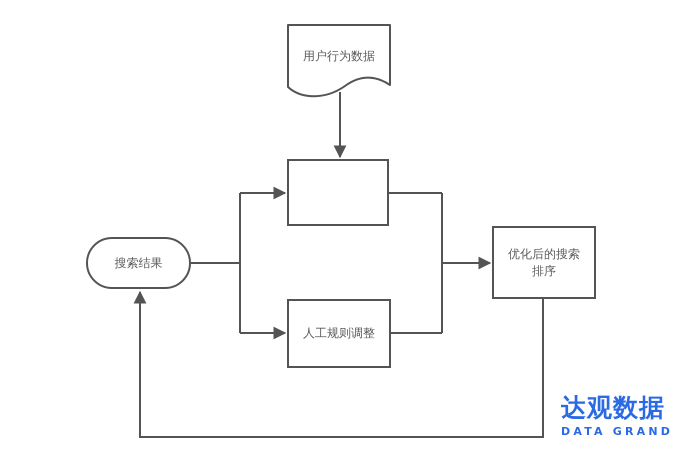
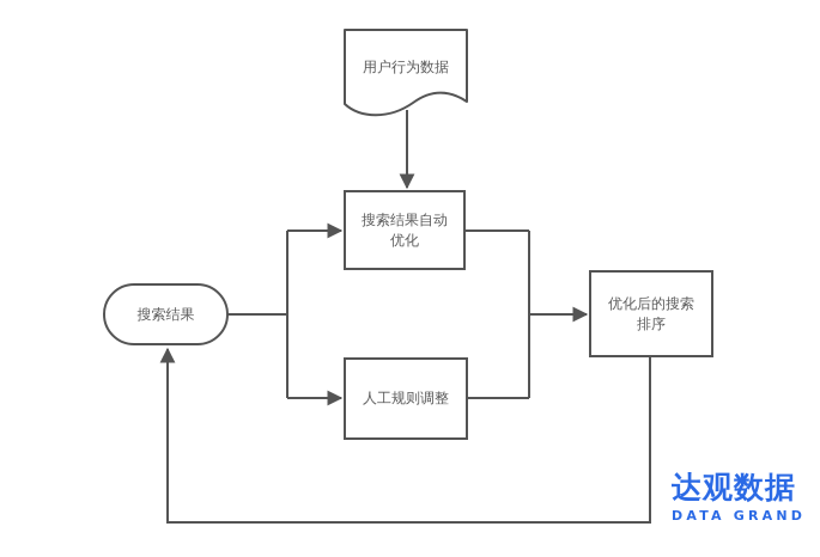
  用户行为数据
+ 搜索结果自动优化
  搜索结果
  人工规则调整
  优化后的搜索排序
  达观数据
  DATA GRAND
